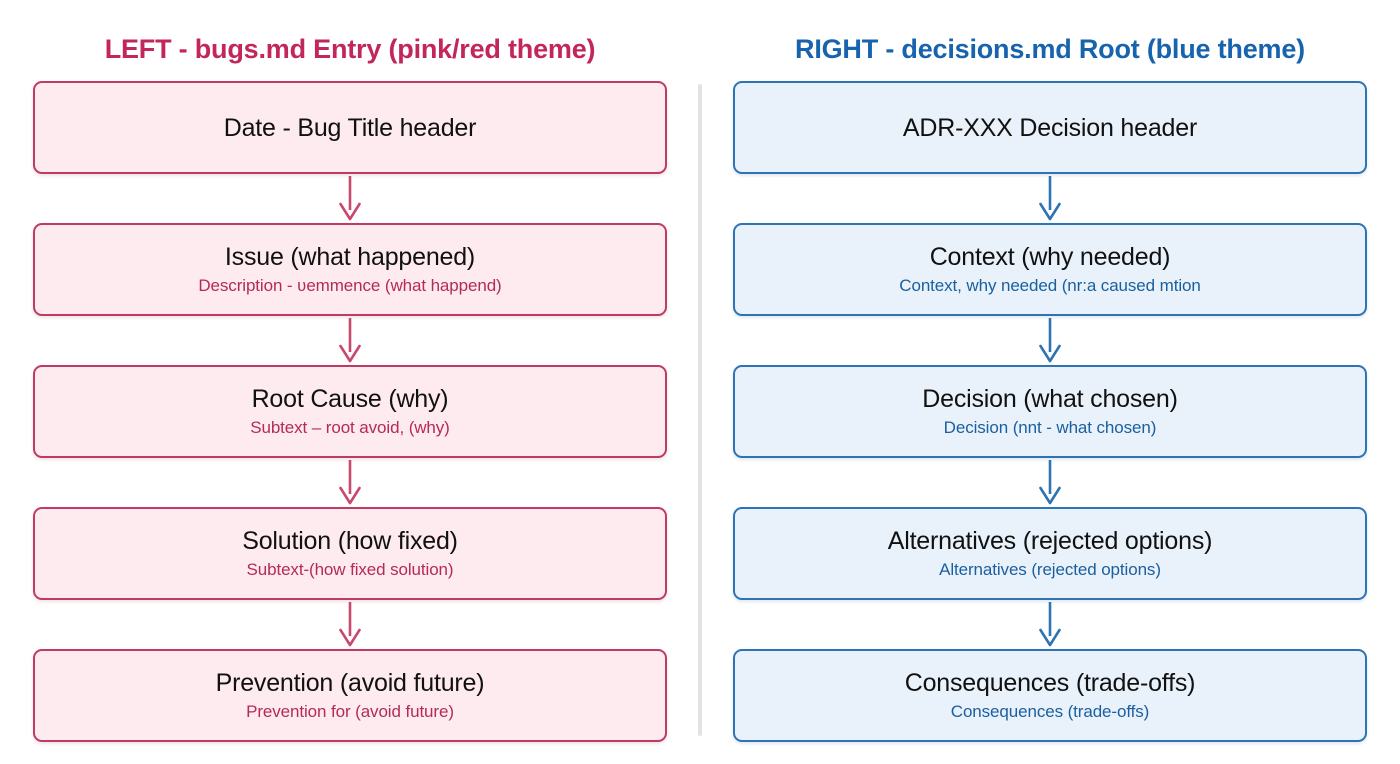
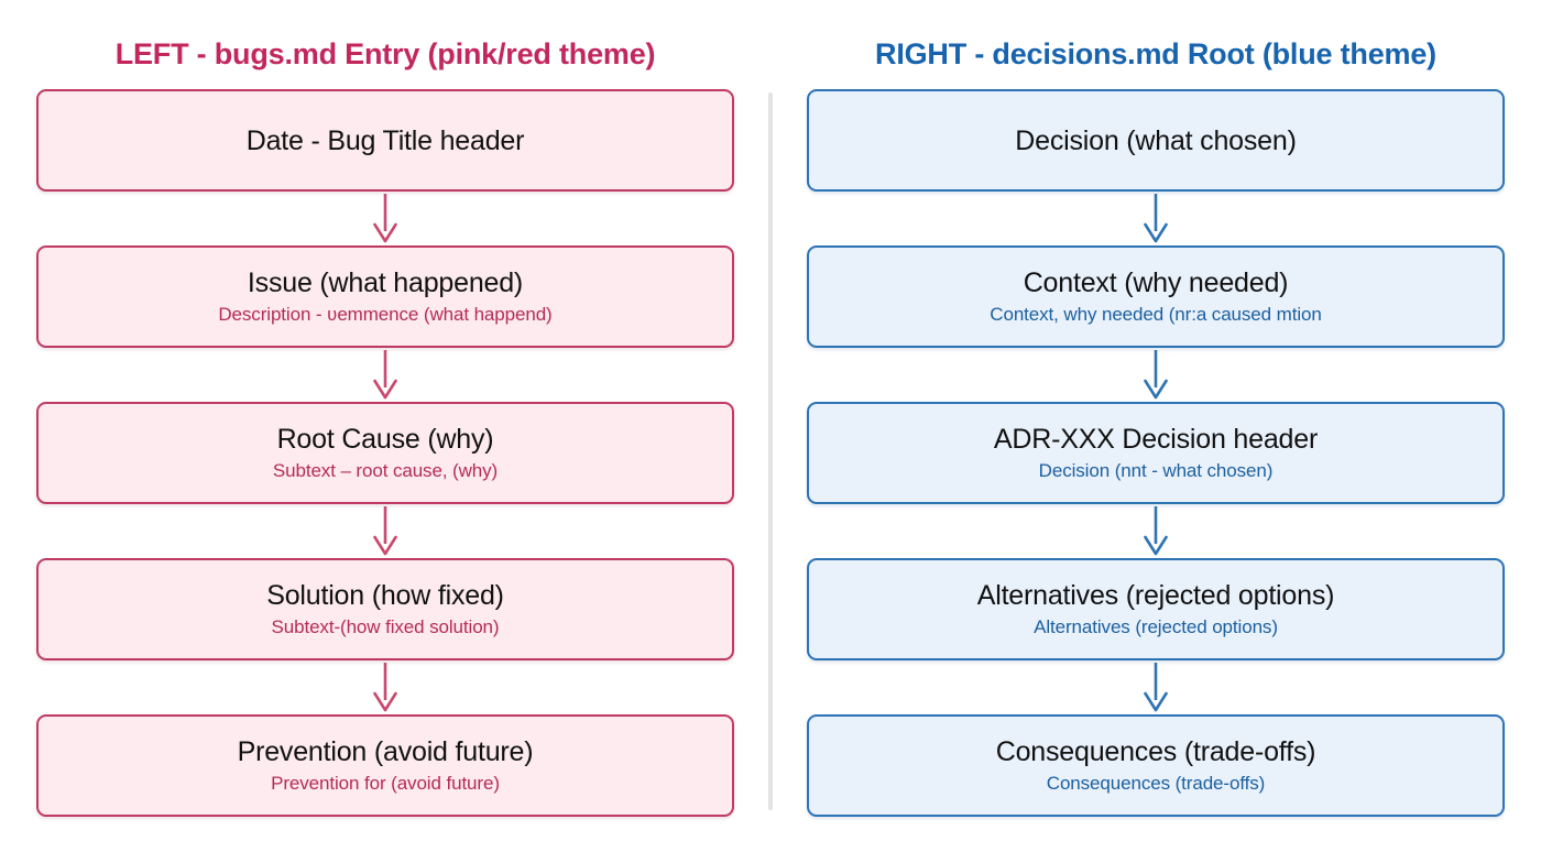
  LEFT - bugs.md Entry (pink/red theme)
  Date - Bug Title header
  Issue (what happened)
  Description - ʋemmence (what happend)
  Root Cause (why)
- Subtext – root avoid, (why)
+ Subtext – root cause, (why)
  Solution (how fixed)
  Subtext-(how fixed solution)
  Prevention (avoid future)
  Prevention for (avoid future)
  RIGHT - decisions.md Root (blue theme)
- ADR-XXX Decision header
+ Decision (what chosen)
  Context (why needed)
  Context, why needed (nr:a caused mtion
- Decision (what chosen)
+ ADR-XXX Decision header
  Decision (nnt - what chosen)
  Alternatives (rejected options)
  Alternatives (rejected options)
  Consequences (trade-offs)
  Consequences (trade-offs)
